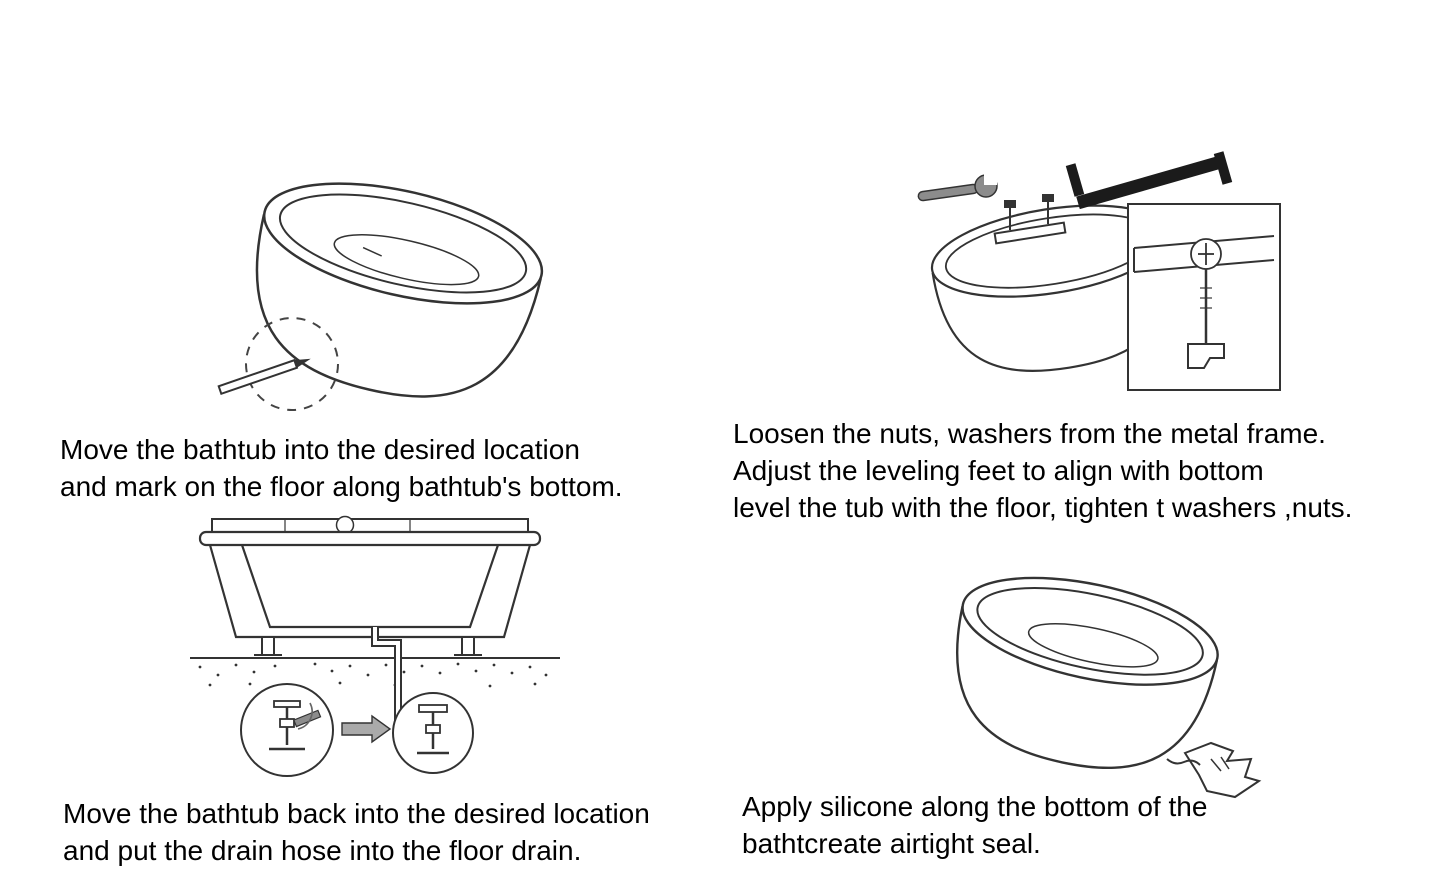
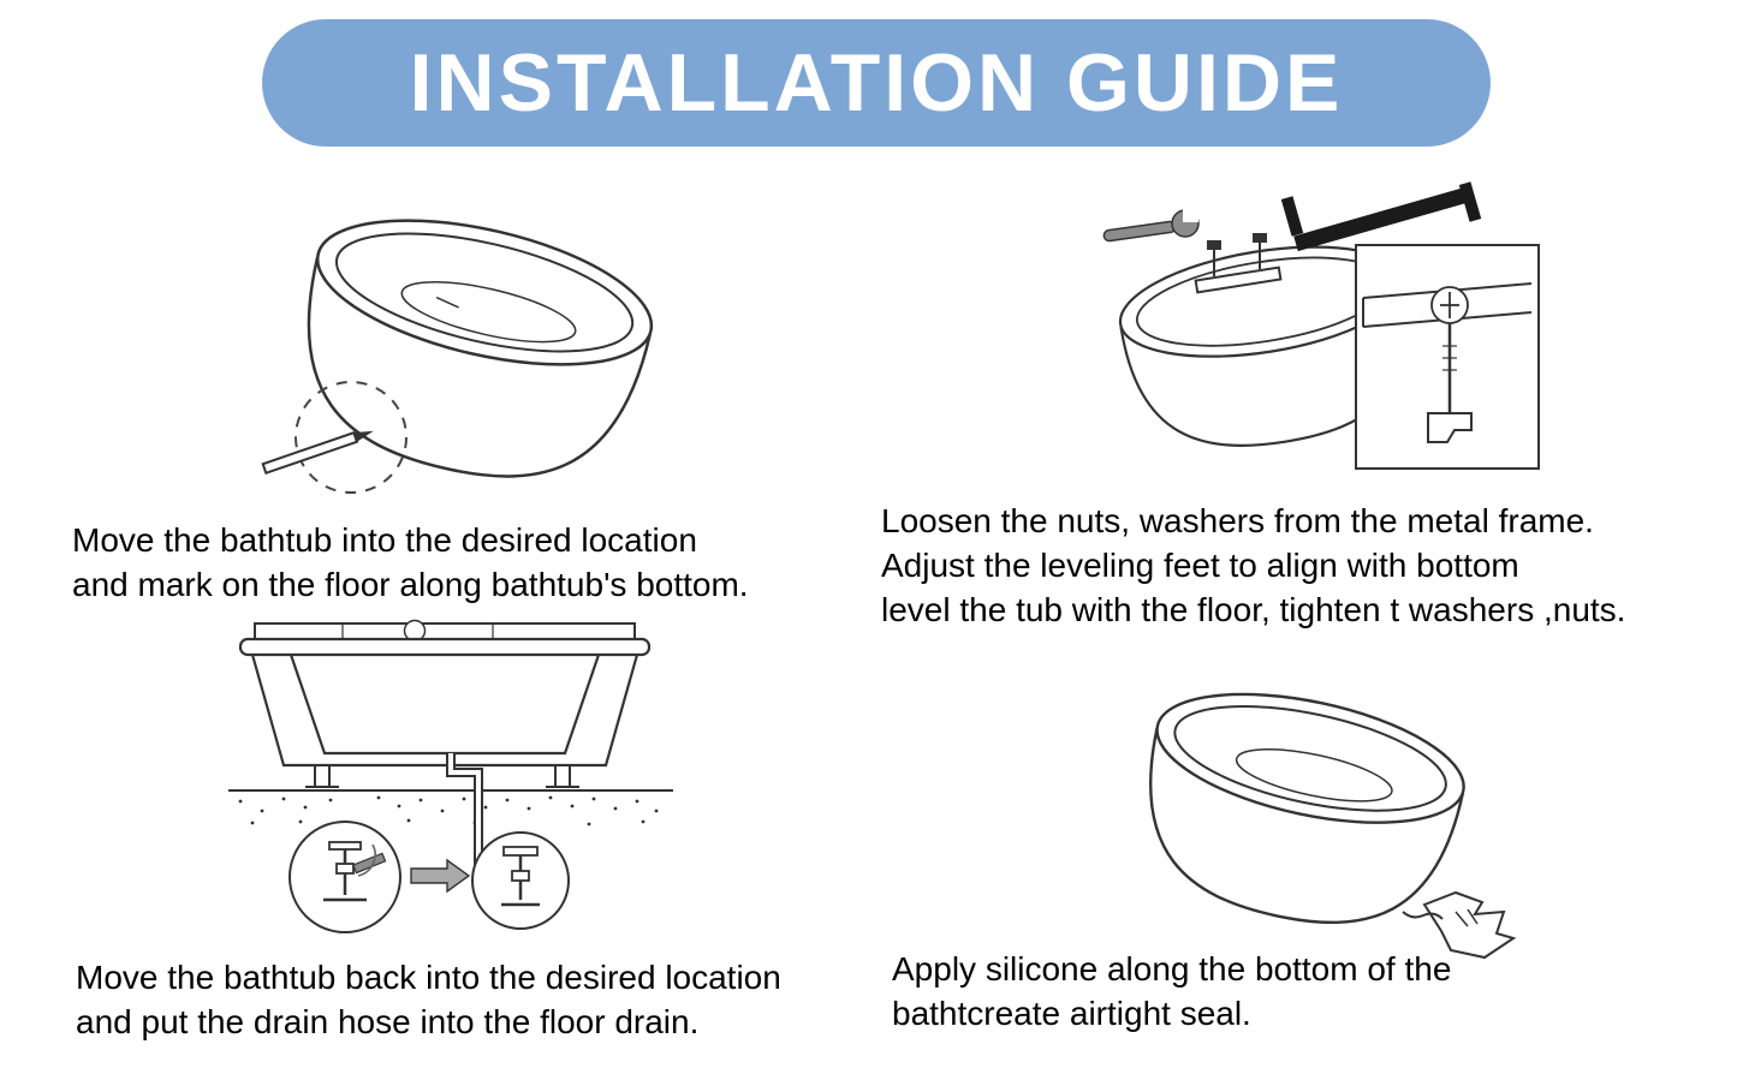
+ INSTALLATION GUIDE
  Move the bathtub into the desired location
  and mark on the floor along bathtub's bottom.
  Loosen the nuts, washers from the metal frame.
  Adjust the leveling feet to align with bottom
  level the tub with the floor, tighten t washers ,nuts.
  Move the bathtub back into the desired location
  and put the drain hose into the floor drain.
  Apply silicone along the bottom of the
  bathtcreate airtight seal.
